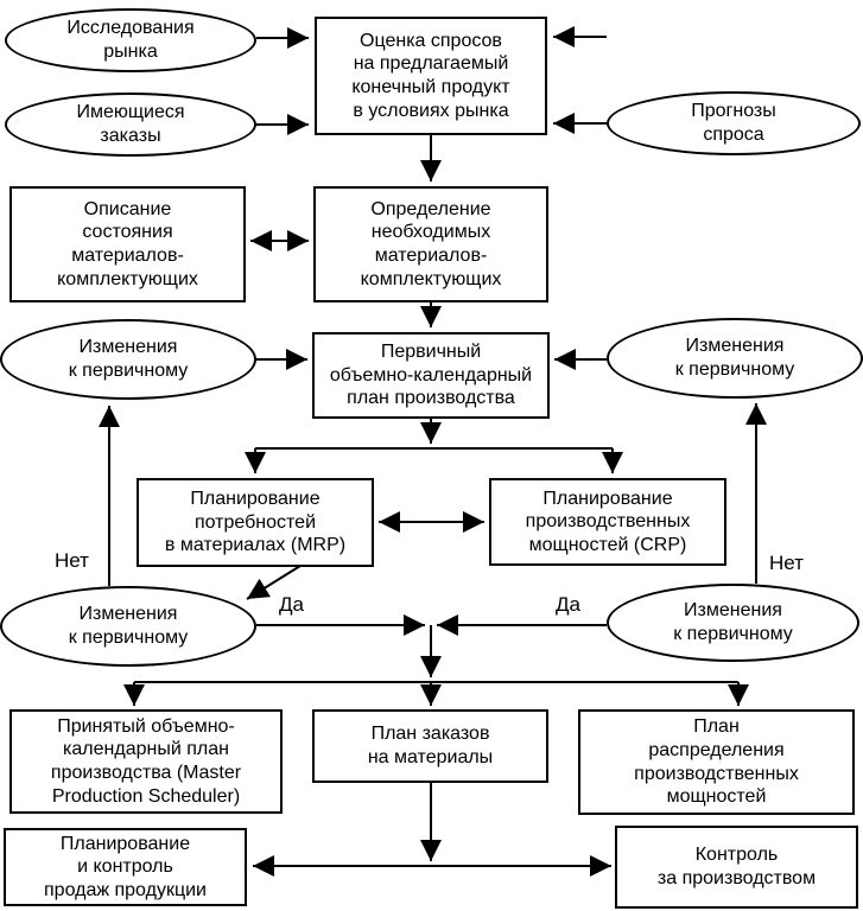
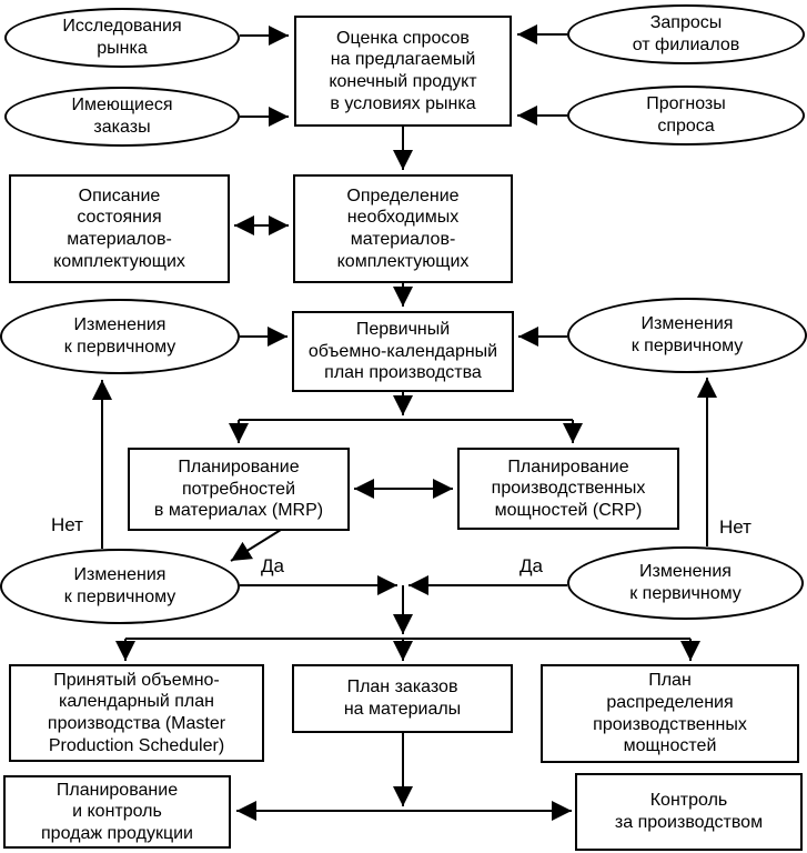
  Исследования
  рынка
  Имеющиеся
  заказы
  Оценка спросов
  на предлагаемый
  конечный продукт
  в условиях рынка
+ Запросы
+ от филиалов
  Прогнозы
  спроса
  Описание
  состояния
  материалов-
  комплектующих
  Определение
  необходимых
  материалов-
  комплектующих
  Изменения
  к первичному
  Первичный
  объемно-календарный
  план производства
  Изменения
  к первичному
  Планирование
  потребностей
  в материалах (MRP)
  Планирование
  производственных
  мощностей (CRP)
  Изменения
  к первичному
  Изменения
  к первичному
  Нет
  Да
  Да
  Нет
  Принятый объемно-
  календарный план
  производства (Master
  Production Scheduler)
  План заказов
  на материалы
  План
  распределения
  производственных
  мощностей
  Планирование
  и контроль
  продаж продукции
  Контроль
  за производством
